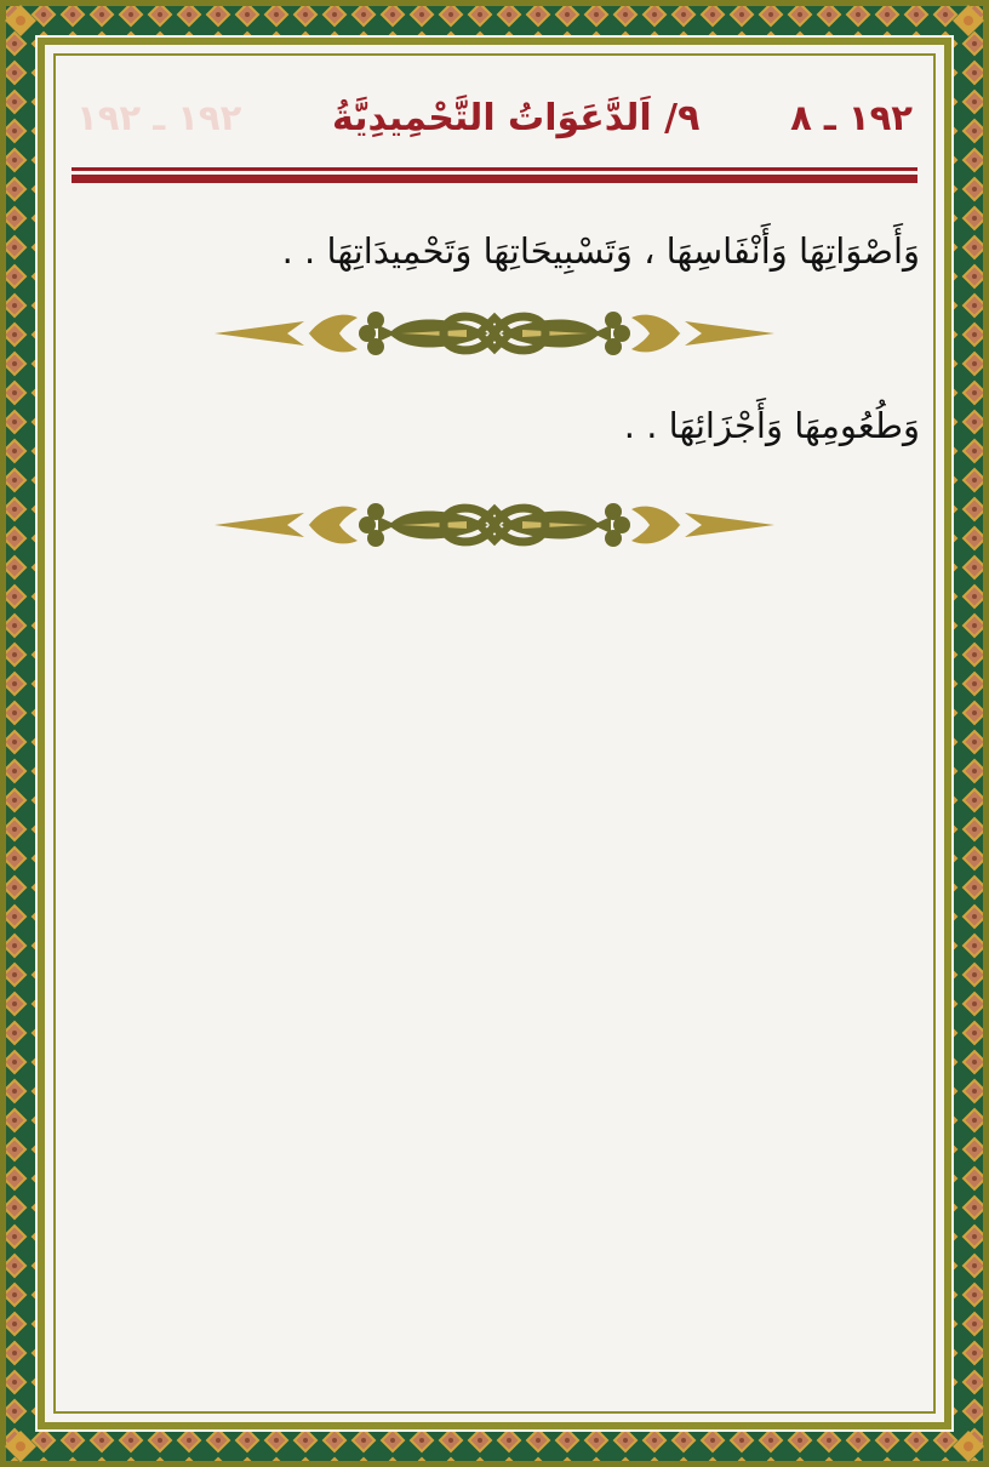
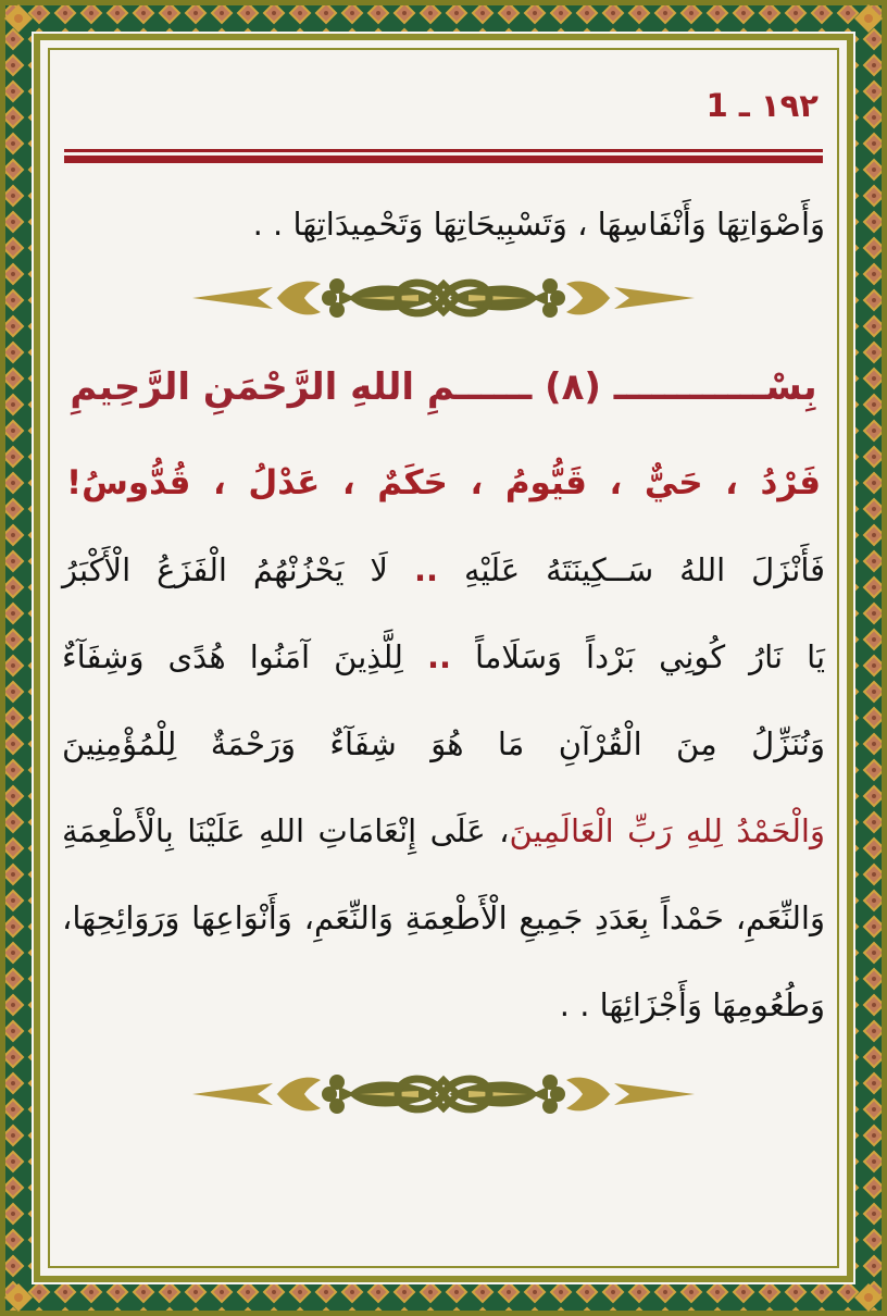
- ١٩٢ ـ ٨
+ ١٩٢ ـ 1
- ٩/ اَلدَّعَوَاتُ التَّحْمِيدِيَّةُ
- ١٩٢ ـ ١٩٢
  وَأَصْوَاتِهَا وَأَنْفَاسِهَا ، وَتَسْبِيحَاتِهَا وَتَحْمِيدَاتِهَا . .
+ بِسْــــــــــــ (٨) ــــــمِ اللهِ الرَّحْمَنِ الرَّحِيمِ
+ فَرْدُ ، حَيٌّ ، قَيُّومُ ، حَكَمٌ ، عَدْلُ ، قُدُّوسُ!
+ فَأَنْزَلَ اللهُ سَــكِينَتَهُ عَلَيْهِ .. لَا يَحْزُنْهُمُ الْفَزَعُ الْأَكْبَرُ
+ يَا نَارُ كُونِي بَرْداً وَسَلَاماً .. لِلَّذِينَ آمَنُوا هُدًى وَشِفَآءٌ
+ وَنُنَزِّلُ مِنَ الْقُرْآنِ مَا هُوَ شِفَآءٌ وَرَحْمَةٌ لِلْمُؤْمِنِينَ
+ وَالْحَمْدُ لِلهِ رَبِّ الْعَالَمِينَ، عَلَى إِنْعَامَاتِ اللهِ عَلَيْنَا بِالْأَطْعِمَةِ
+ وَالنِّعَمِ، حَمْداً بِعَدَدِ جَمِيعِ الْأَطْعِمَةِ وَالنِّعَمِ، وَأَنْوَاعِهَا وَرَوَائِحِهَا،
  وَطُعُومِهَا وَأَجْزَائِهَا . .
